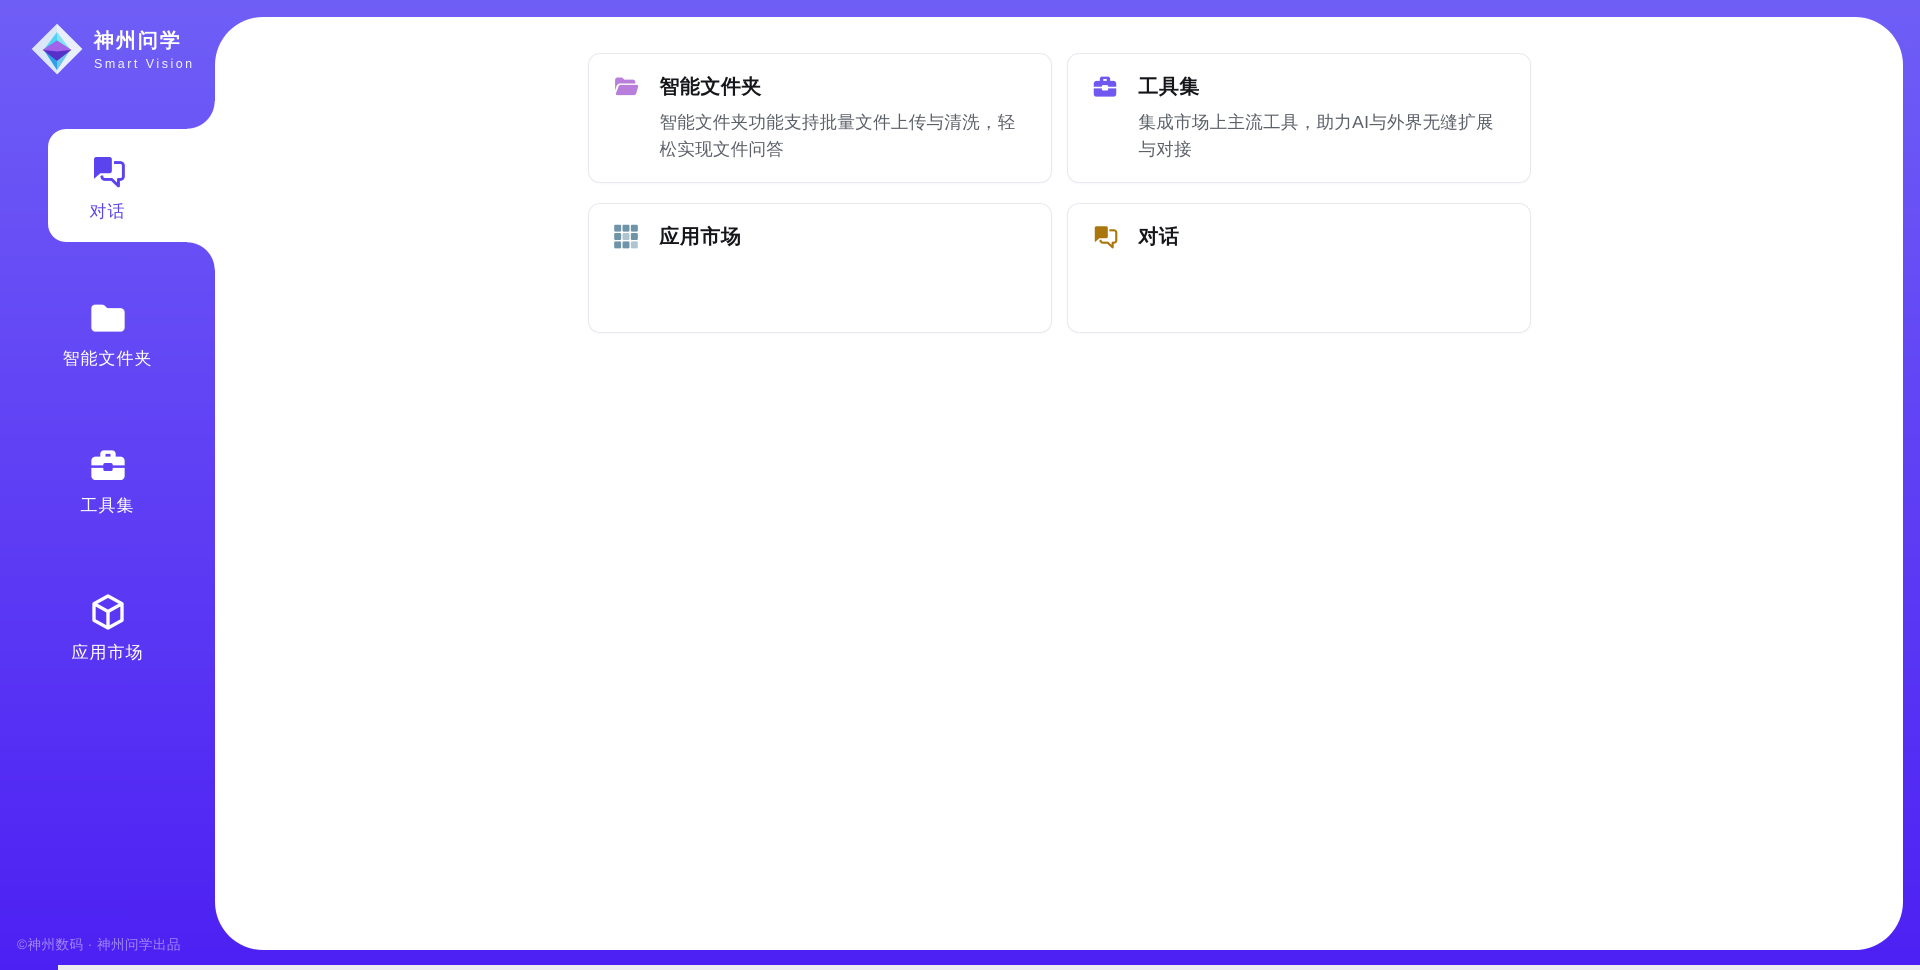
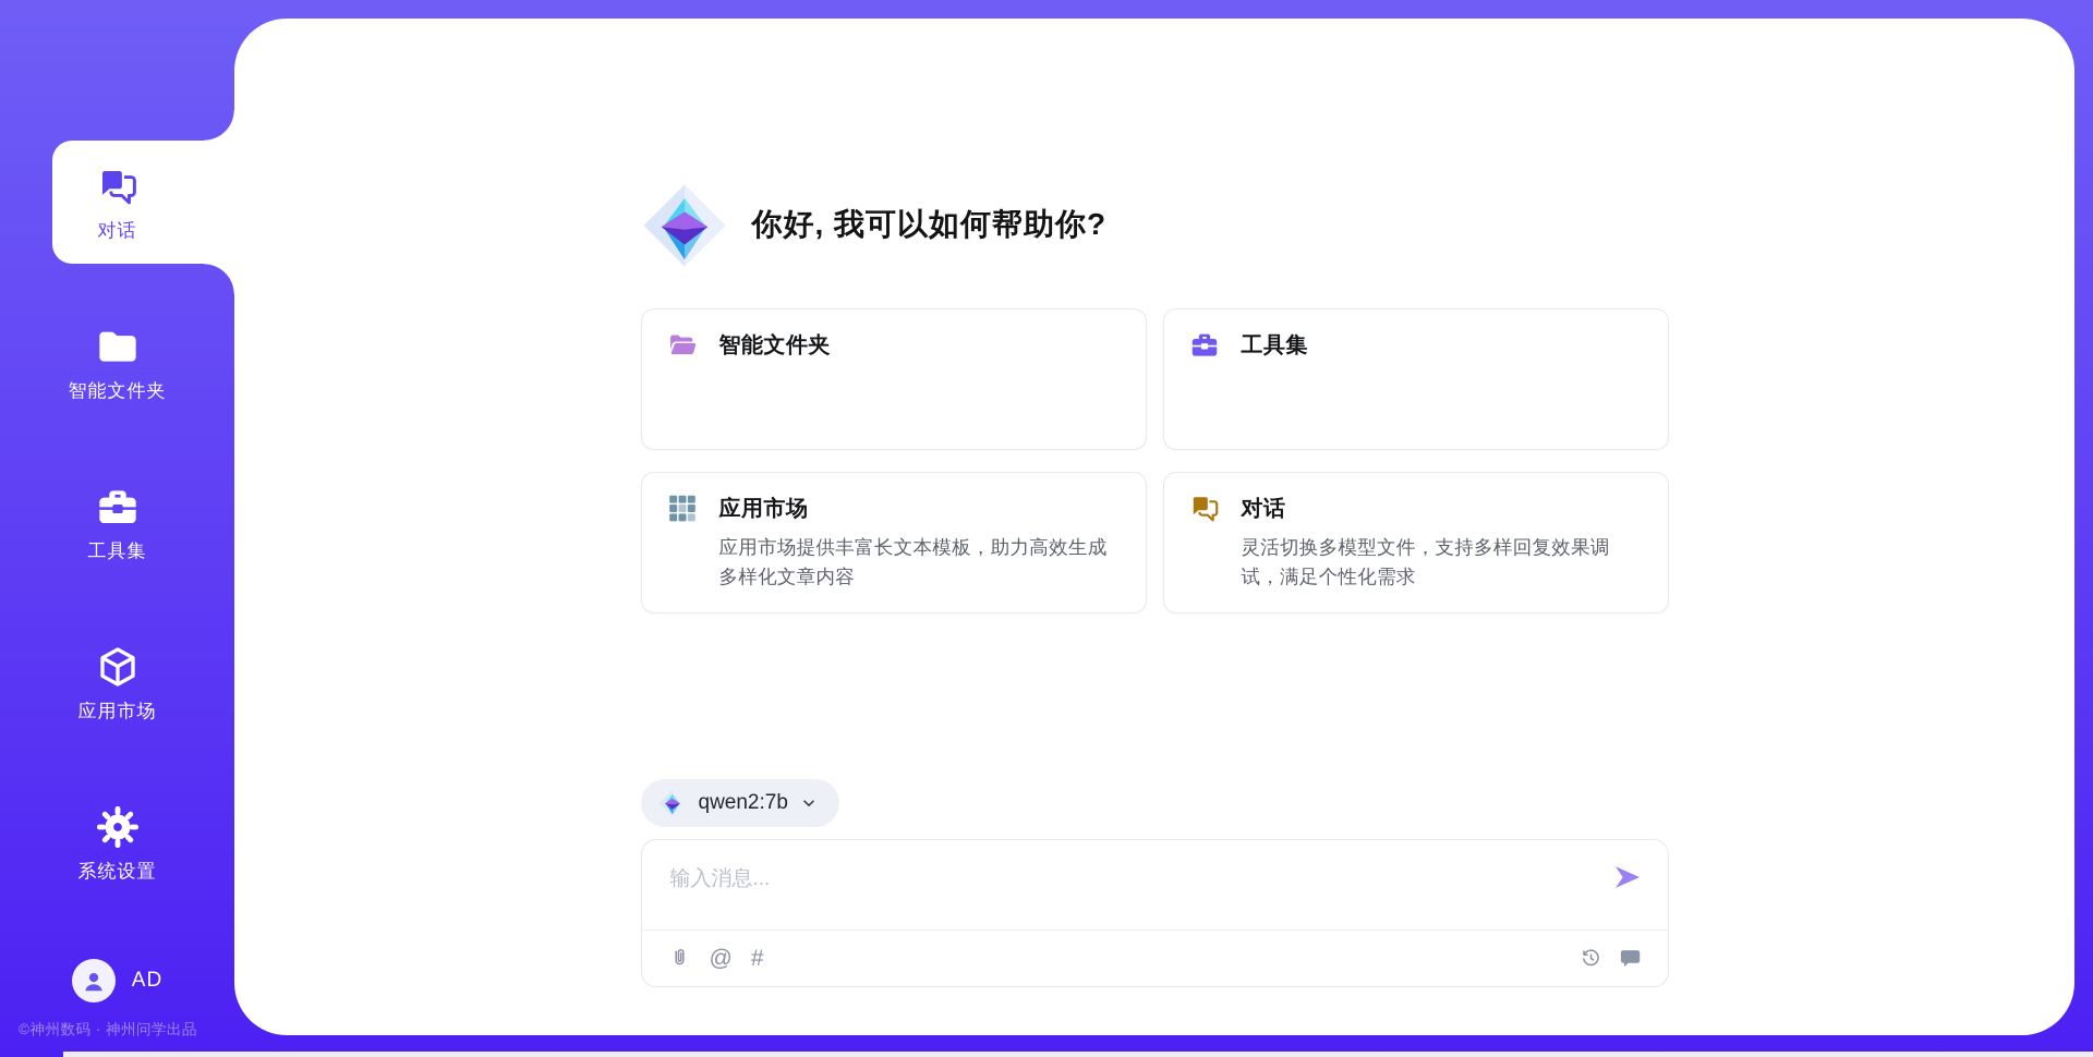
- 神州问学
- Smart Vision
  对话
  智能文件夹
  工具集
  应用市场
+ 系统设置
+ AD
  ©神州数码 · 神州问学出品
+ 你好, 我可以如何帮助你?
  智能文件夹
- 智能文件夹功能支持批量文件上传与清洗，轻松实现文件问答
  工具集
- 集成市场上主流工具，助力AI与外界无缝扩展与对接
  应用市场
+ 应用市场提供丰富长文本模板，助力高效生成多样化文章内容
  对话
+ 灵活切换多模型文件，支持多样回复效果调试，满足个性化需求
+ qwen2:7b
+ 输入消息...
+ @
+ #
